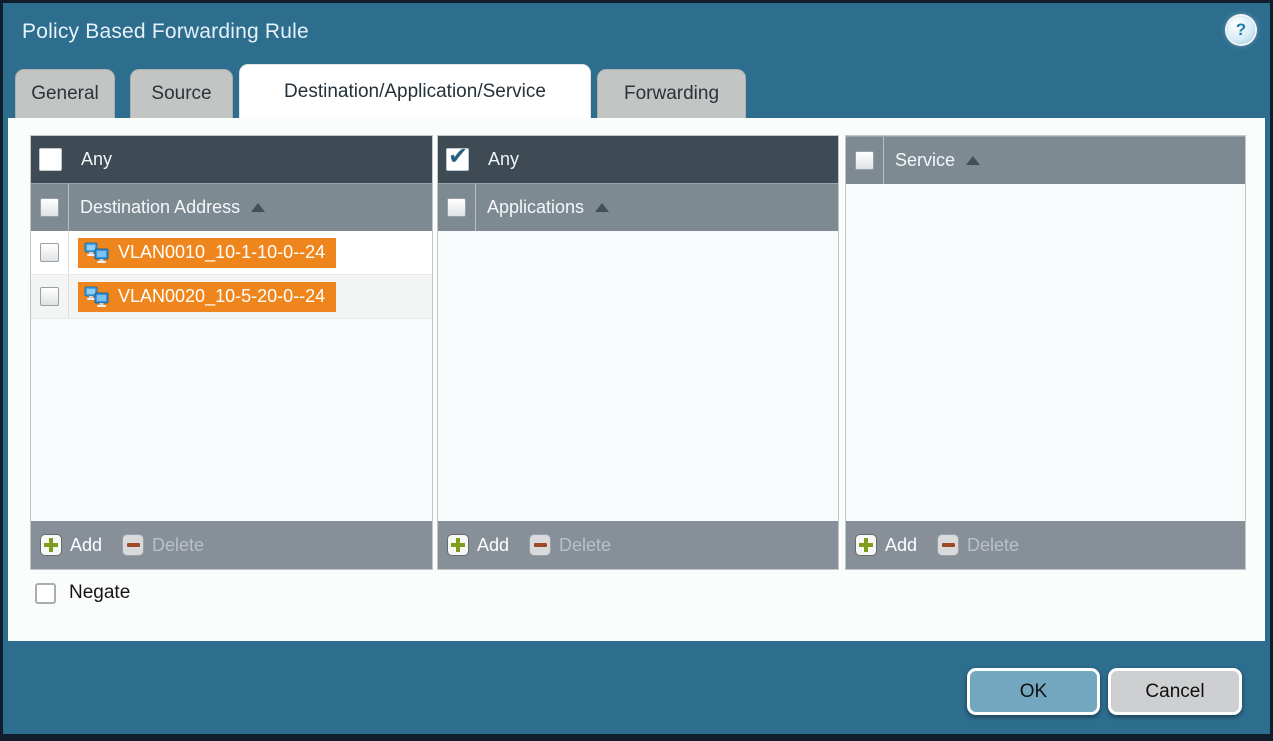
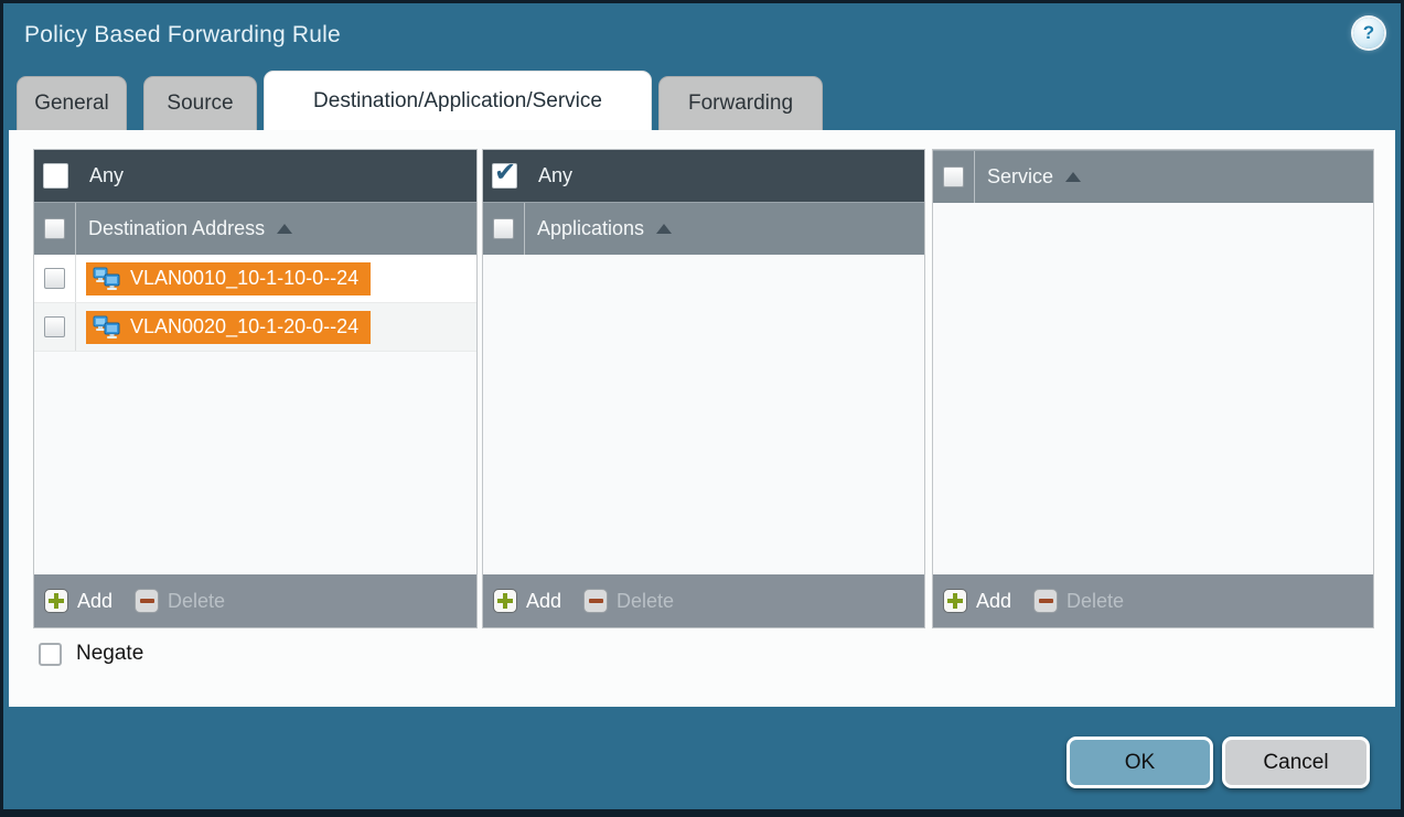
  Policy Based Forwarding Rule
  ?
  General
  Source
  Destination/Application/Service
  Forwarding
  Any
  Destination Address
  VLAN0010_10-1-10-0--24
- VLAN0020_10-5-20-0--24
+ VLAN0020_10-1-20-0--24
  Add
  Delete
  Any
  Applications
  Add
  Delete
  Service
  Add
  Delete
  Negate
  OK
  Cancel
